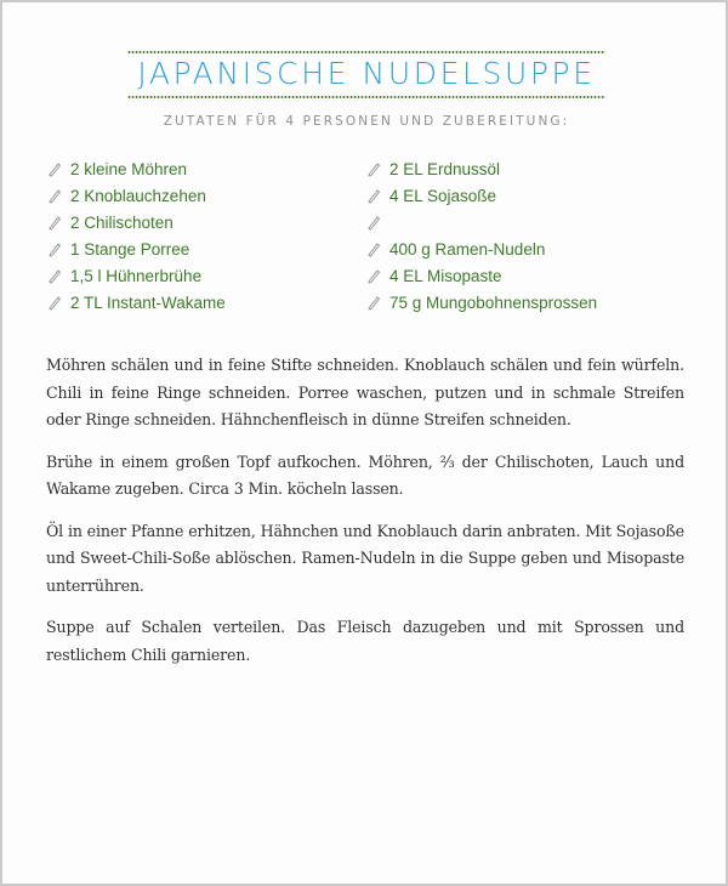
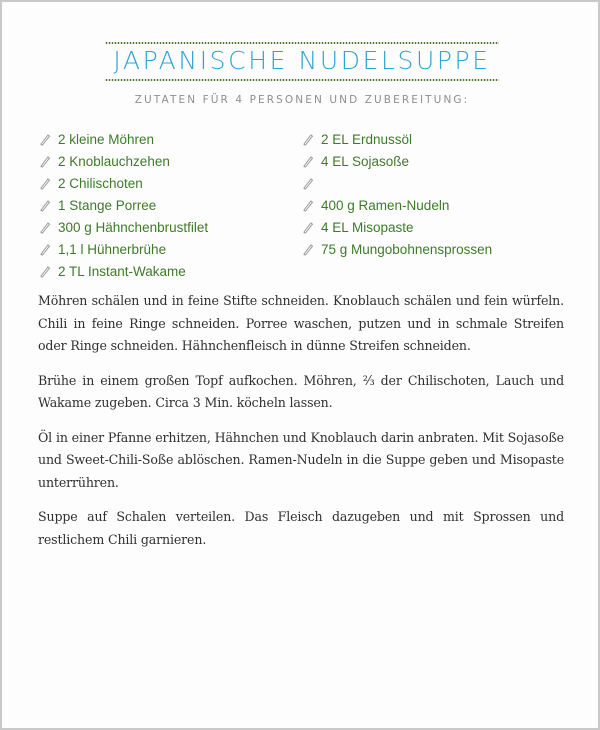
  JAPANISCHE NUDELSUPPE
  ZUTATEN FÜR 4 PERSONEN UND ZUBEREITUNG:
  2 kleine Möhren
  2 Knoblauchzehen
  2 Chilischoten
  1 Stange Porree
+ 300 g Hähnchenbrustfilet
- 1,5 l Hühnerbrühe
+ 1,1 l Hühnerbrühe
  2 TL Instant-Wakame
  2 EL Erdnussöl
  4 EL Sojasoße
  400 g Ramen-Nudeln
  4 EL Misopaste
  75 g Mungobohnensprossen
  Möhren schälen und in feine Stifte schneiden. Knoblauch schälen und fein würfeln. Chili in feine Ringe schneiden. Porree waschen, putzen und in schmale Streifen oder Ringe schneiden. Hähnchenfleisch in dünne Streifen schneiden.
  Brühe in einem großen Topf aufkochen. Möhren, ²⁄₃ der Chilischoten, Lauch und Wakame zugeben. Circa 3 Min. köcheln lassen.
  Öl in einer Pfanne erhitzen, Hähnchen und Knoblauch darin anbraten. Mit Sojasoße und Sweet-Chili-Soße ablöschen. Ramen-Nudeln in die Suppe geben und Misopaste unterrühren.
  Suppe auf Schalen verteilen. Das Fleisch dazugeben und mit Sprossen und restlichem Chili garnieren.
